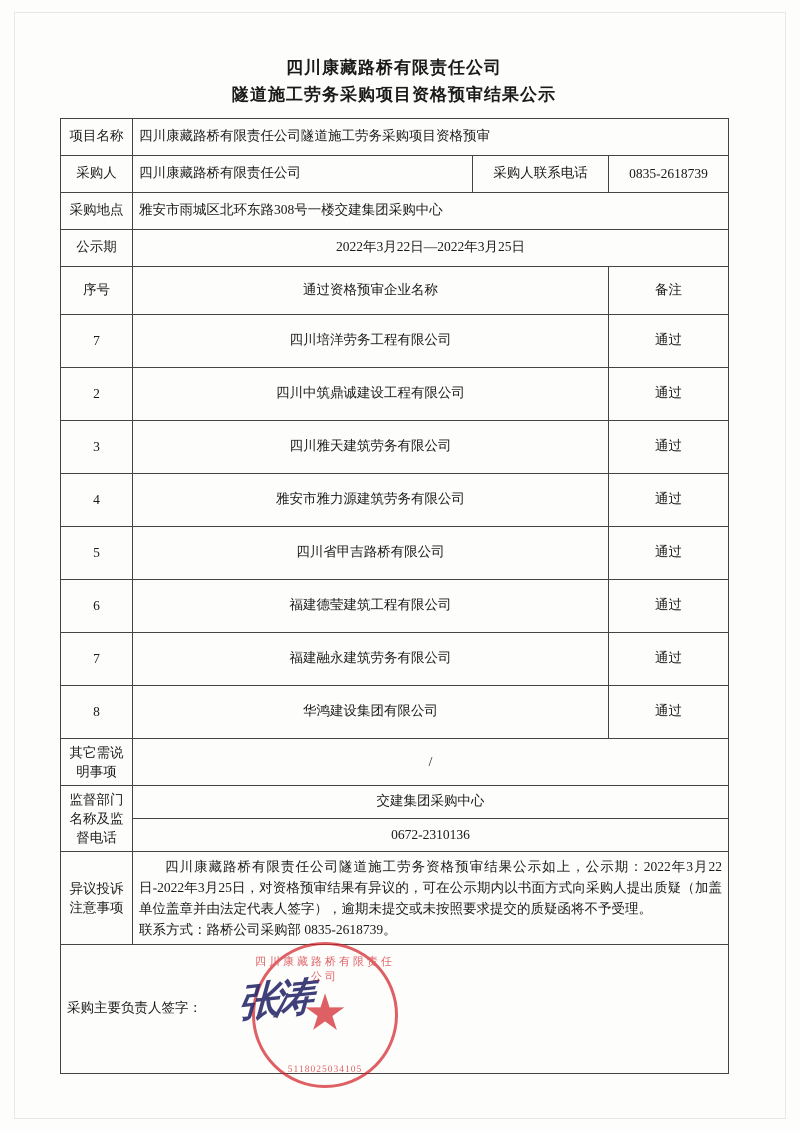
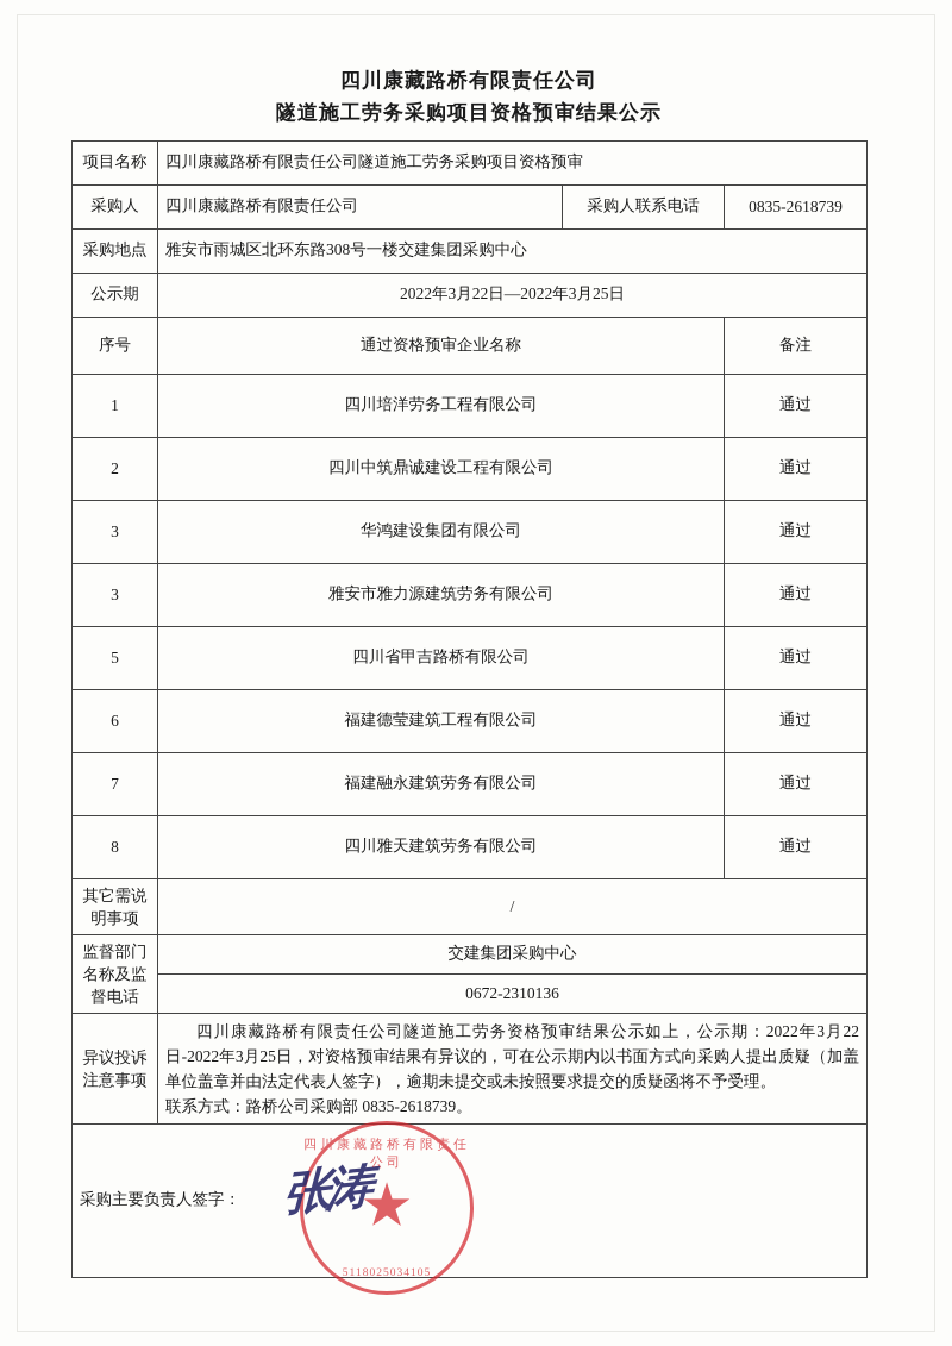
  四川康藏路桥有限责任公司
  隧道施工劳务采购项目资格预审结果公示
  项目名称	四川康藏路桥有限责任公司隧道施工劳务采购项目资格预审
  采购人	四川康藏路桥有限责任公司	采购人联系电话	0835-2618739
  采购地点	雅安市雨城区北环东路308号一楼交建集团采购中心
  公示期	2022年3月22日—2022年3月25日
  序号	通过资格预审企业名称	备注
- 7	四川培洋劳务工程有限公司	通过
+ 1	四川培洋劳务工程有限公司	通过
  2	四川中筑鼎诚建设工程有限公司	通过
- 3	四川雅天建筑劳务有限公司	通过
+ 3	华鸿建设集团有限公司	通过
- 4	雅安市雅力源建筑劳务有限公司	通过
+ 3	雅安市雅力源建筑劳务有限公司	通过
  5	四川省甲吉路桥有限公司	通过
  6	福建德莹建筑工程有限公司	通过
  7	福建融永建筑劳务有限公司	通过
- 8	华鸿建设集团有限公司	通过
+ 8	四川雅天建筑劳务有限公司	通过
  其它需说明事项	/
  监督部门名称及监督电话	交建集团采购中心
  0672-2310136
  异议投诉注意事项	四川康藏路桥有限责任公司隧道施工劳务资格预审结果公示如上，公示期：2022年3月22日-2022年3月25日，对资格预审结果有异议的，可在公示期内以书面方式向采购人提出质疑（加盖单位盖章并由法定代表人签字），逾期未提交或未按照要求提交的质疑函将不予受理。 联系方式：路桥公司采购部 0835-2618739。
  采购主要负责人签字：
  四川康藏路桥有限责任公司
  ★
  5118025034105
